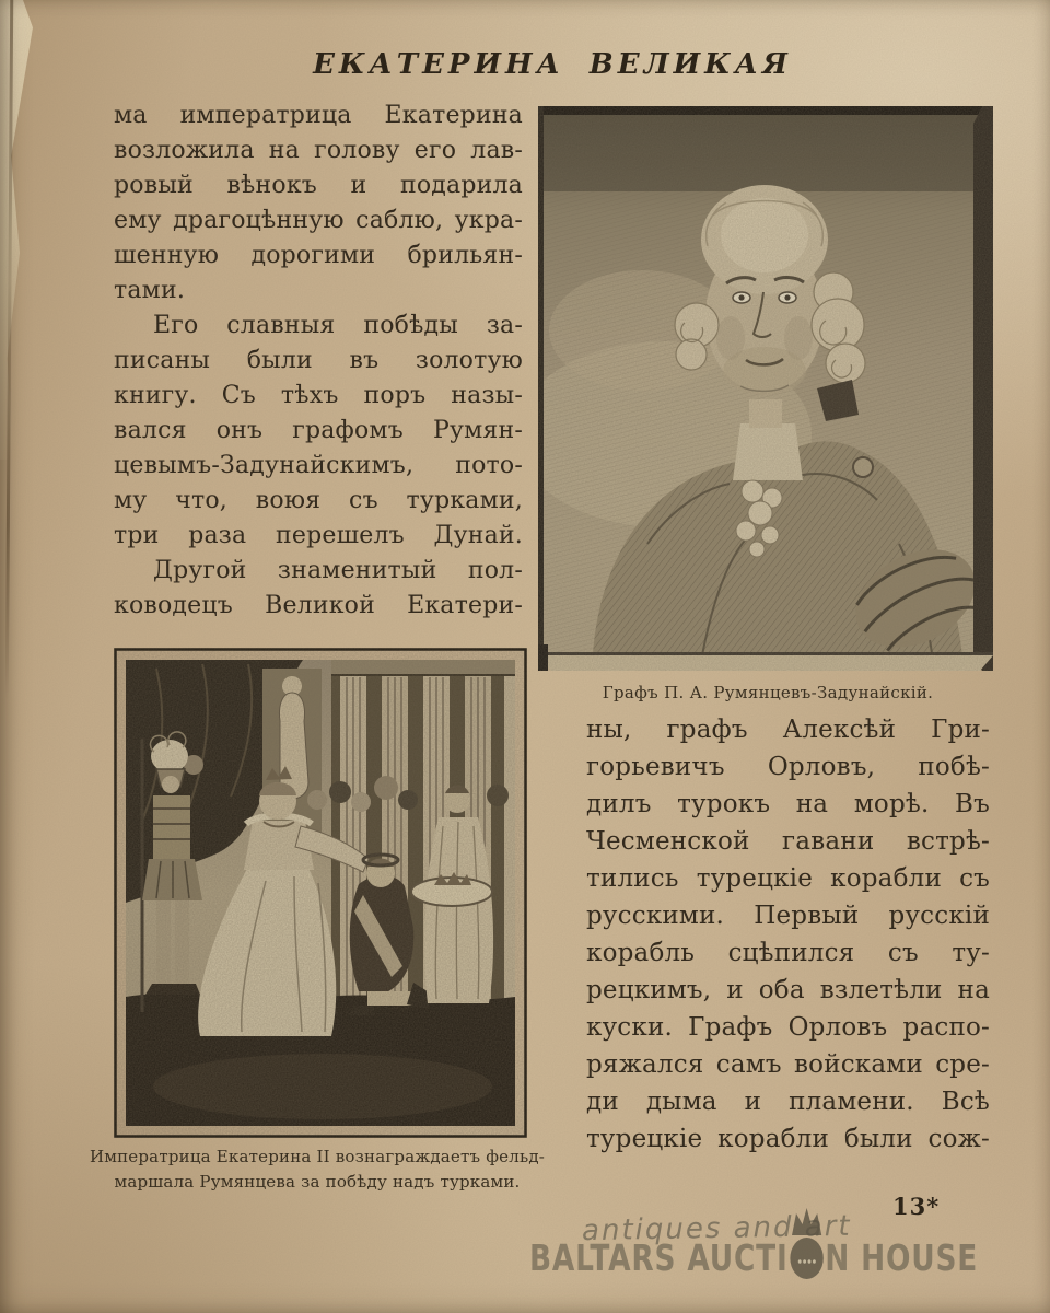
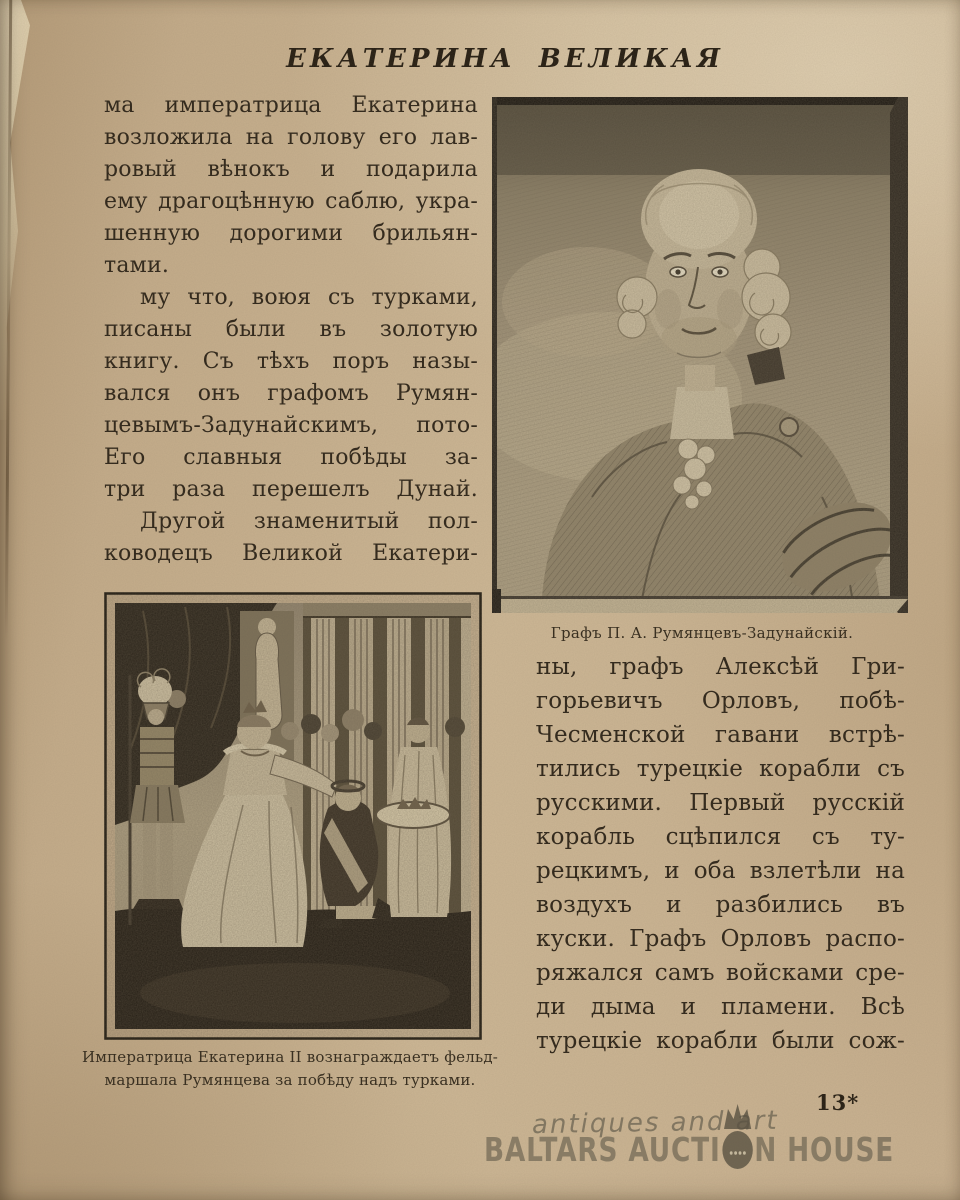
  ЕКАТЕРИНА ВЕЛИКАЯ
  ма императрица Екатерина
  возложила на голову его лав-
  ровый вѣнокъ и подарила
  ему драгоцѣнную саблю, укра-
  шенную дорогими брильян-
  тами.
- Его славныя побѣды за-
+ му что, воюя съ турками,
  писаны были въ золотую
  книгу. Съ тѣхъ поръ назы-
  вался онъ графомъ Румян-
  цевымъ-Задунайскимъ, пото-
- му что, воюя съ турками,
+ Его славныя побѣды за-
  три раза перешелъ Дунай.
  Другой знаменитый пол-
  ководецъ Великой Екатери-
  Графъ П. А. Румянцевъ-Задунайскій.
  ны, графъ Алексѣй Гри-
  горьевичъ Орловъ, побѣ-
- дилъ турокъ на морѣ. Въ
  Чесменской гавани встрѣ-
  тились турецкіе корабли съ
  русскими. Первый русскій
  корабль сцѣпился съ ту-
  рецкимъ, и оба взлетѣли на
+ воздухъ и разбились въ
  куски. Графъ Орловъ распо-
  ряжался самъ войсками сре-
  ди дыма и пламени. Всѣ
  турецкіе корабли были сож-
  Императрица Екатерина II вознаграждаетъ фельд-
  маршала Румянцева за побѣду надъ турками.
  13*
  antiques and art
  BALTARS AUCTI
  N HOUSE
